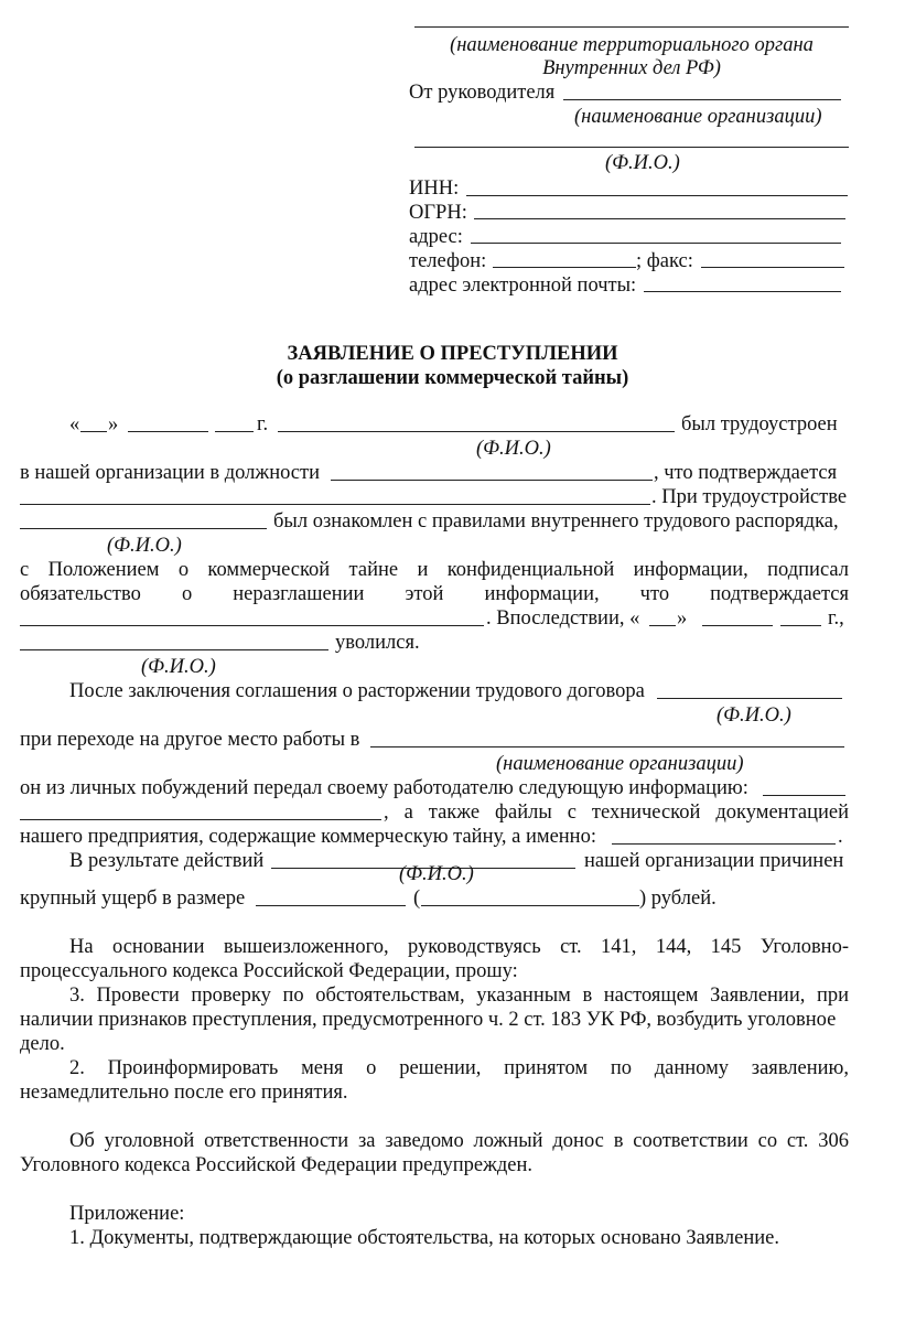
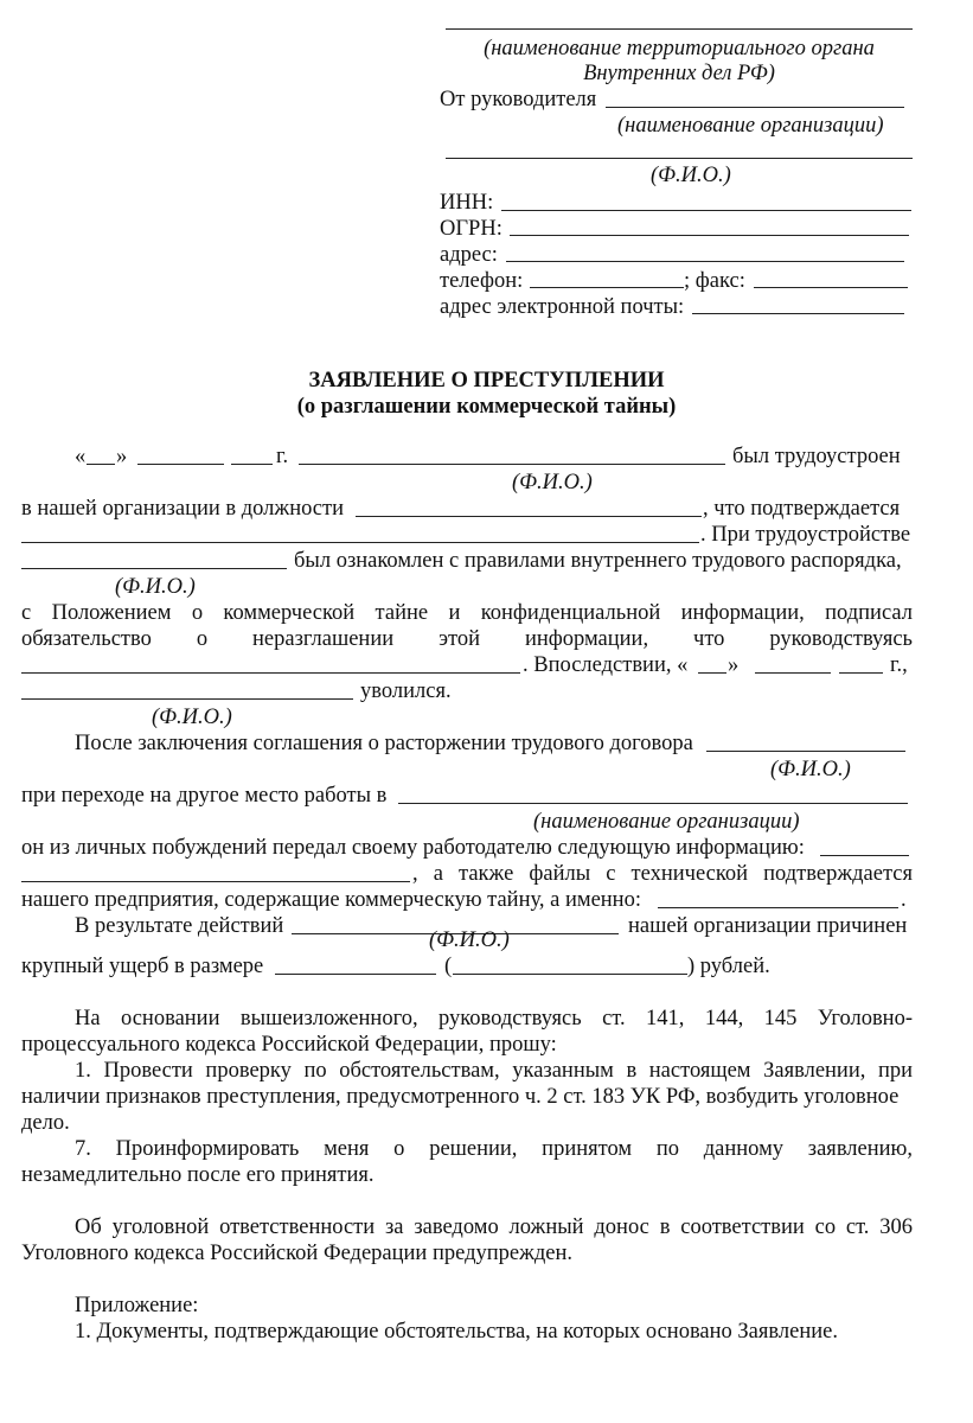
  (наименование территориального органа
  Внутренних дел РФ)
  От руководителя
  (наименование организации)
  (Ф.И.О.)
  ИНН:
  ОГРН:
  адрес:
  телефон:
  ; факс:
  адрес электронной почты:
  ЗАЯВЛЕНИЕ О ПРЕСТУПЛЕНИИ
  (о разглашении коммерческой тайны)
  «
  »
  г.
  был трудоустроен
  (Ф.И.О.)
  в нашей организации в должности
  , что подтверждается
  . При трудоустройстве
  был ознакомлен с правилами внутреннего трудового распорядка,
  (Ф.И.О.)
  с Положением о коммерческой тайне и конфиденциальной информации, подписал
- обязательство о неразглашении этой информации, что подтверждается
+ обязательство о неразглашении этой информации, что руководствуясь
  . Впоследствии, «
  »
  г.,
  уволился.
  (Ф.И.О.)
  После заключения соглашения о расторжении трудового договора
  (Ф.И.О.)
  при переходе на другое место работы в
  (наименование организации)
  он из личных побуждений передал своему работодателю следующую информацию:
- , а также файлы с технической документацией
+ , а также файлы с технической подтверждается
  нашего предприятия, содержащие коммерческую тайну, а именно:
  .
  В результате действий
  нашей организации причинен
  (Ф.И.О.)
  крупный ущерб в размере
  (
  ) рублей.
  На основании вышеизложенного, руководствуясь ст. 141, 144, 145 Уголовно-
  процессуального кодекса Российской Федерации, прошу:
- 3. Провести проверку по обстоятельствам, указанным в настоящем Заявлении, при
+ 1. Провести проверку по обстоятельствам, указанным в настоящем Заявлении, при
  наличии признаков преступления, предусмотренного ч. 2 ст. 183 УК РФ, возбудить уголовное
  дело.
- 2. Проинформировать меня о решении, принятом по данному заявлению,
+ 7. Проинформировать меня о решении, принятом по данному заявлению,
  незамедлительно после его принятия.
  Об уголовной ответственности за заведомо ложный донос в соответствии со ст. 306
  Уголовного кодекса Российской Федерации предупрежден.
  Приложение:
  1. Документы, подтверждающие обстоятельства, на которых основано Заявление.
